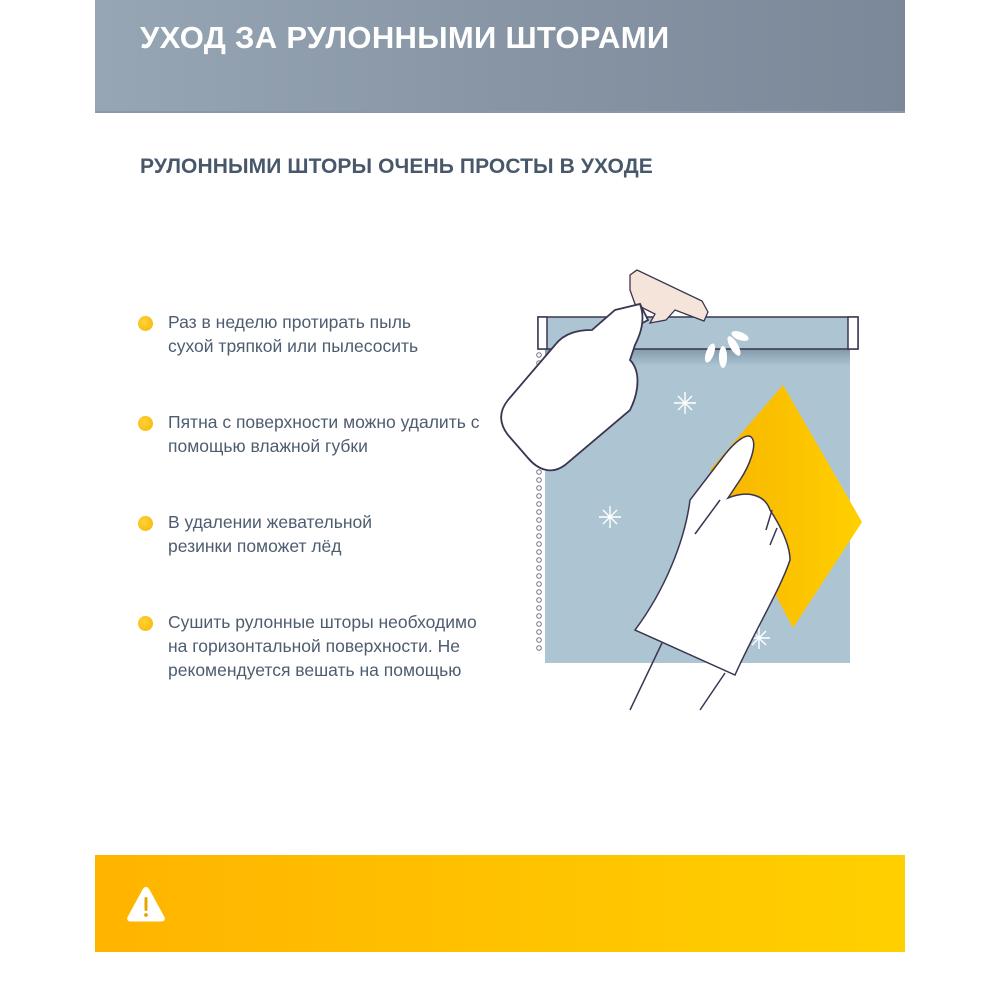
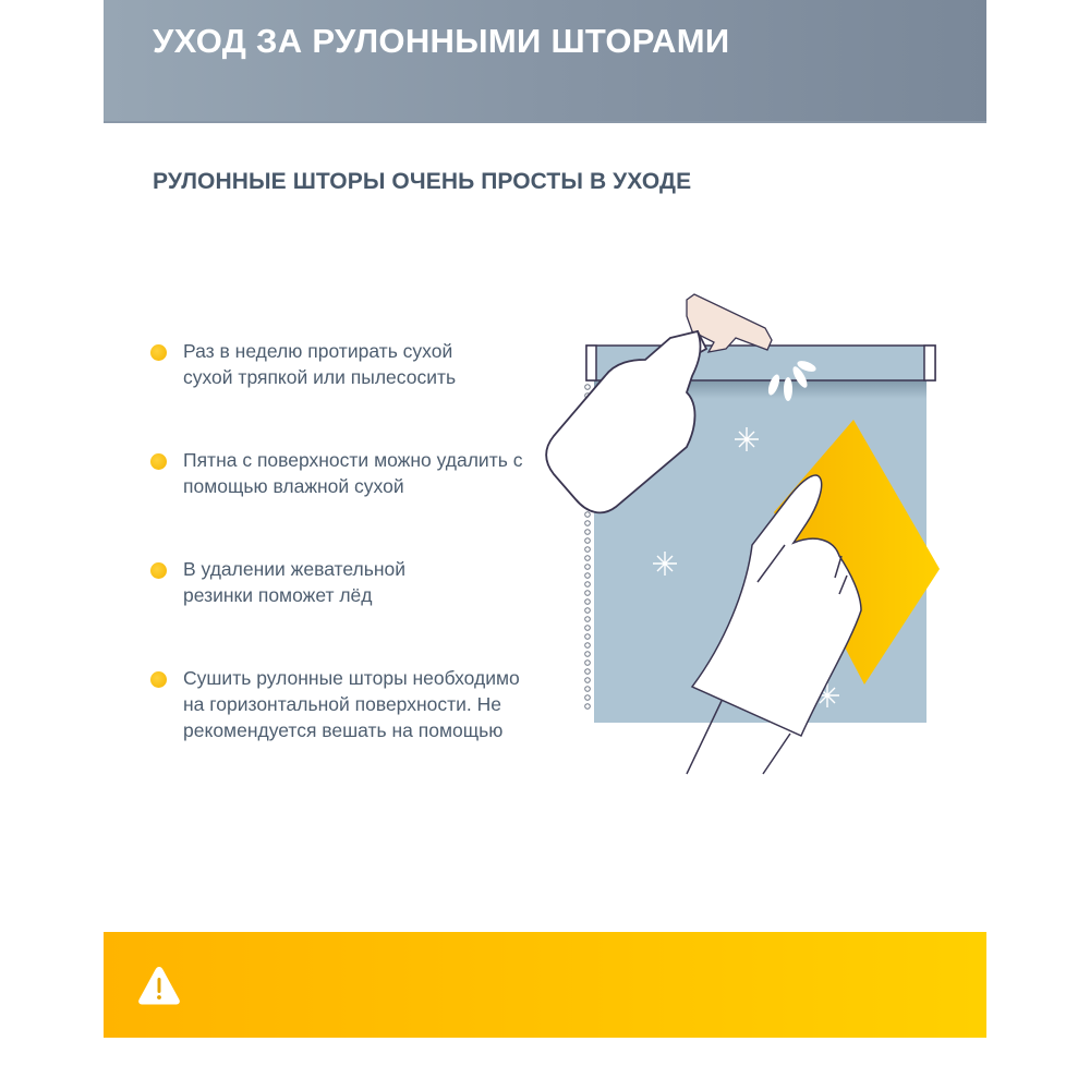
  УХОД ЗА РУЛОННЫМИ ШТОРАМИ
- РУЛОННЫМИ ШТОРЫ ОЧЕНЬ ПРОСТЫ В УХОДЕ
+ РУЛОННЫЕ ШТОРЫ ОЧЕНЬ ПРОСТЫ В УХОДЕ
- Раз в неделю протирать пыль сухой тряпкой или пылесосить
+ Раз в неделю протирать сухой сухой тряпкой или пылесосить
- Пятна с поверхности можно удалить с помощью влажной губки
+ Пятна с поверхности можно удалить с помощью влажной сухой
  В удалении жевательной резинки поможет лёд
  Сушить рулонные шторы необходимо на горизонтальной поверхности. Не рекомендуется вешать на помощью
